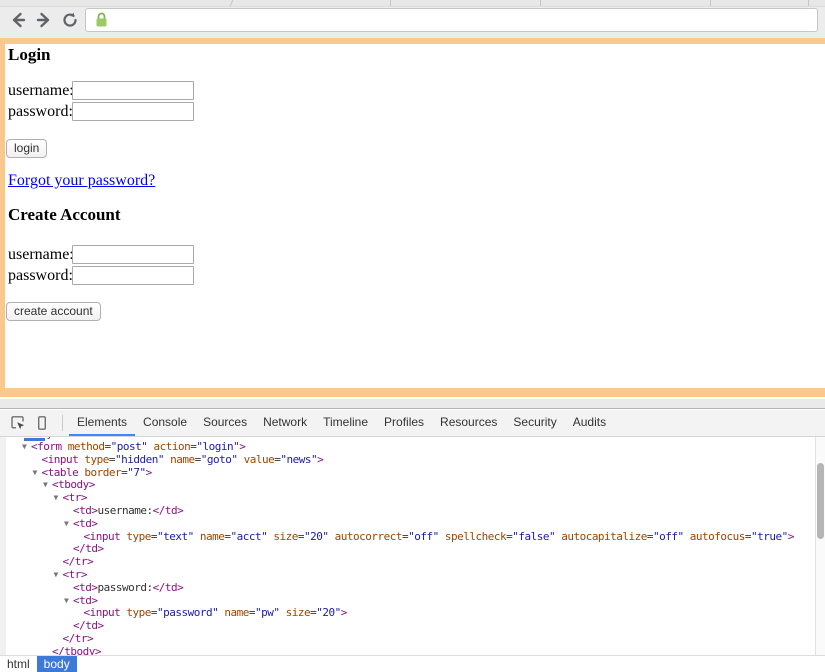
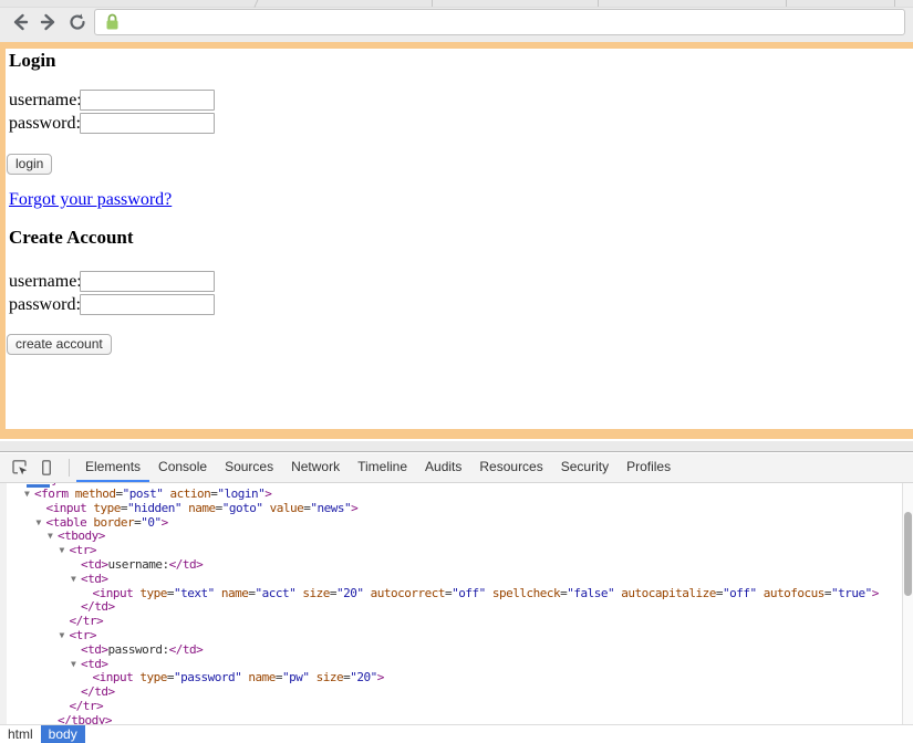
  Login
  username
  password:
  login
  Forgot your password?
  Create Account
  username
  password:
  create account
  Elements
  Console
  Sources
  Network
  Timeline
- Profiles
+ Audits
  Resources
  Security
- Audits
+ Profiles
  ▼ <form method="post" action="login">
  <input type="hidden" name="goto" value="news">
- ▼ <table border="7">
+ ▼ <table border="0">
  ▼ <tbody>
  ▼ <tr>
  <td>username:</td>
  ▼ <td>
  <input type="text" name="acct" size="20" autocorrect="off" spellcheck="false" autocapitalize="off" autofocus="true">
  </td>
  </tr>
  ▼ <tr>
  <td>password:</td>
  ▼ <td>
  <input type="password" name="pw" size="20">
  </td>
  </tr>
  </tbody>
  html
  body
